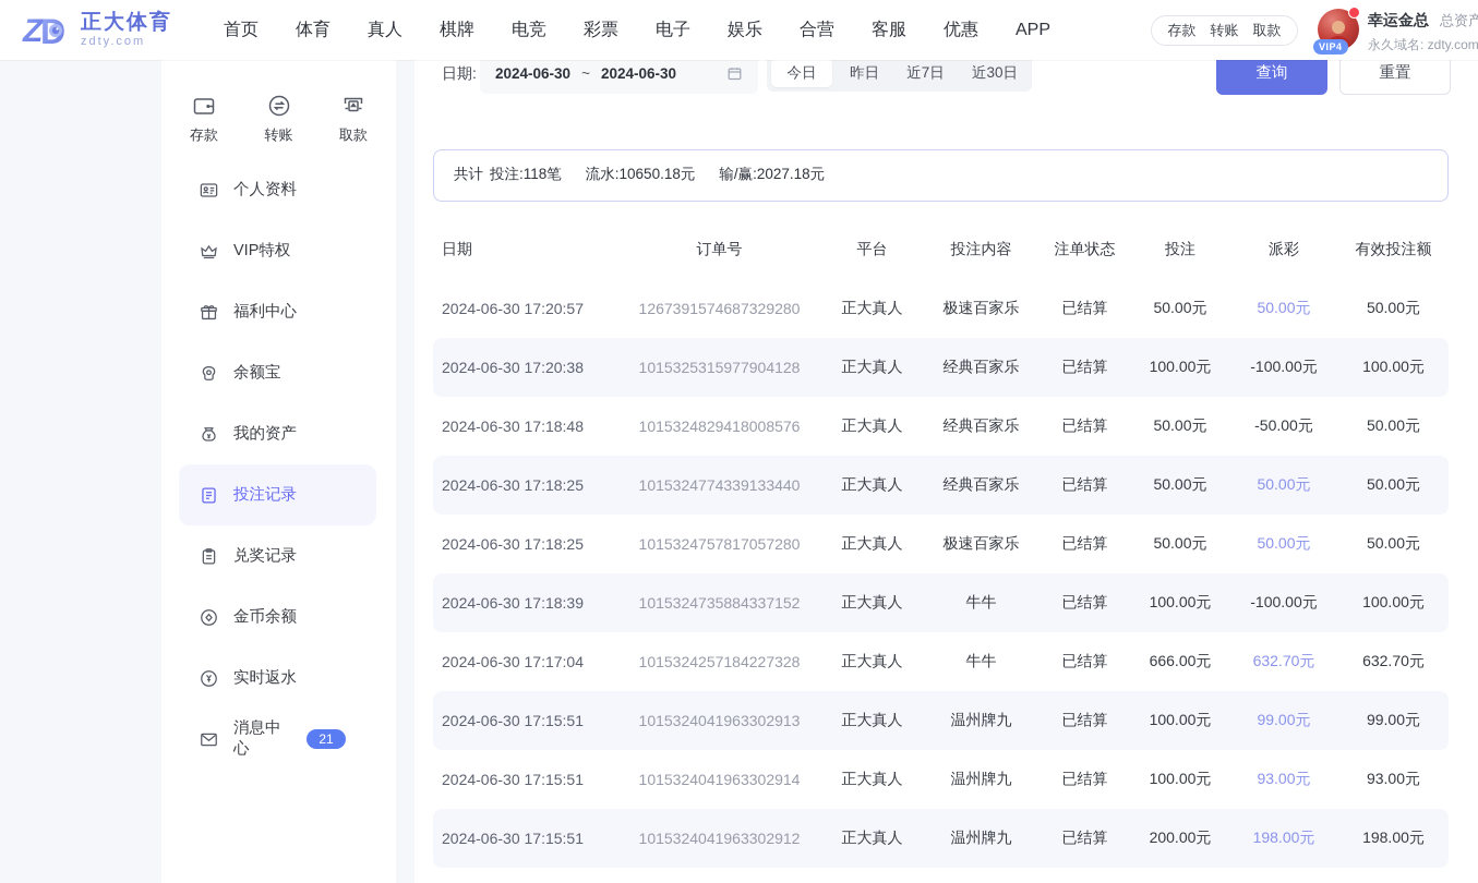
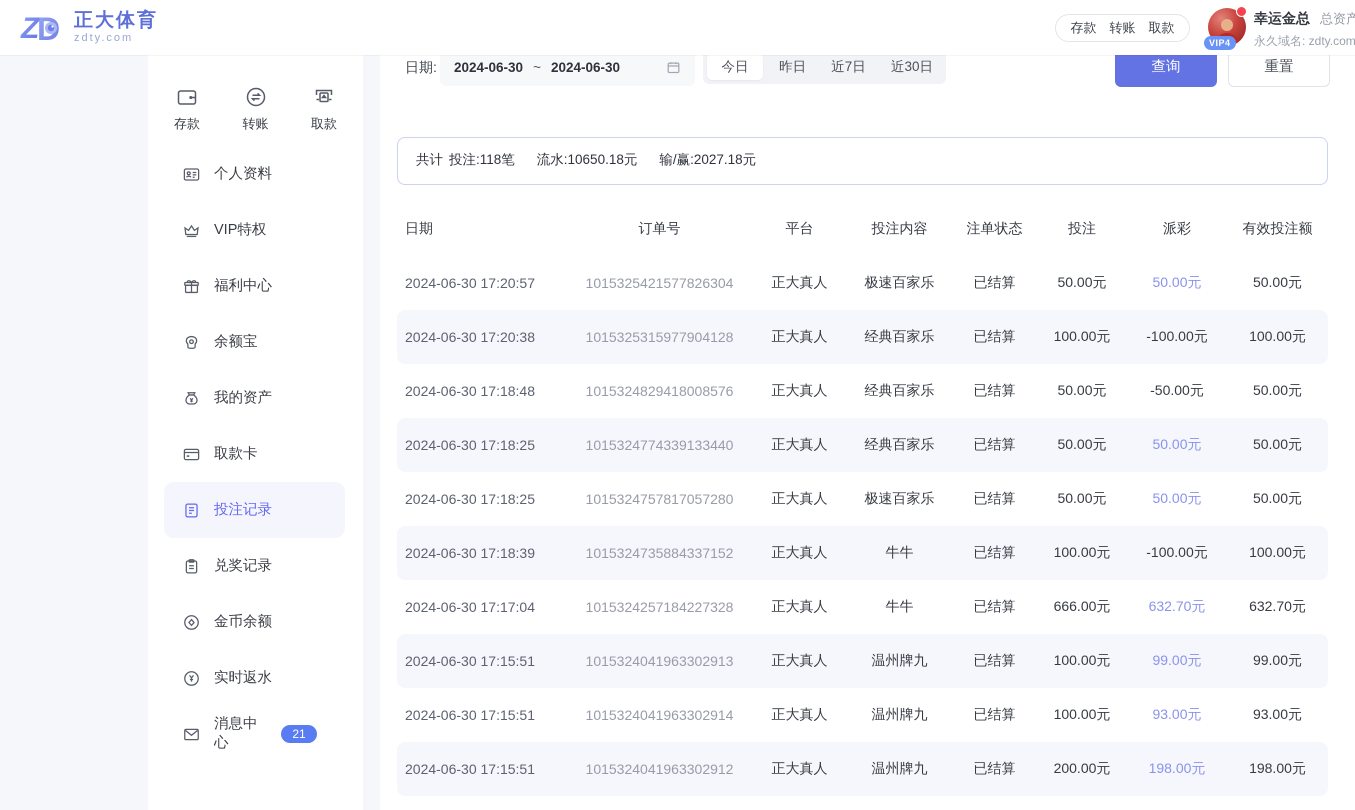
  日期:
  2024-06-30
  ~
  2024-06-30
  今日
  昨日
  近7日
  近30日
  查询
  重置
  共计
  投注:118笔
  流水:10650.18元
  输/赢:2027.18元
  日期
  订单号
  平台
  投注内容
  注单状态
  投注
  派彩
  有效投注额
  2024-06-30 17:20:57
- 1267391574687329280
+ 1015325421577826304
  正大真人
  极速百家乐
  已结算
  50.00元
  50.00元
  50.00元
  2024-06-30 17:20:38
  1015325315977904128
  正大真人
  经典百家乐
  已结算
  100.00元
  -100.00元
  100.00元
  2024-06-30 17:18:48
  1015324829418008576
  正大真人
  经典百家乐
  已结算
  50.00元
  -50.00元
  50.00元
  2024-06-30 17:18:25
  1015324774339133440
  正大真人
  经典百家乐
  已结算
  50.00元
  50.00元
  50.00元
  2024-06-30 17:18:25
  1015324757817057280
  正大真人
  极速百家乐
  已结算
  50.00元
  50.00元
  50.00元
  2024-06-30 17:18:39
  1015324735884337152
  正大真人
  牛牛
  已结算
  100.00元
  -100.00元
  100.00元
  2024-06-30 17:17:04
  1015324257184227328
  正大真人
  牛牛
  已结算
  666.00元
  632.70元
  632.70元
  2024-06-30 17:15:51
  1015324041963302913
  正大真人
  温州牌九
  已结算
  100.00元
  99.00元
  99.00元
  2024-06-30 17:15:51
  1015324041963302914
  正大真人
  温州牌九
  已结算
  100.00元
  93.00元
  93.00元
  2024-06-30 17:15:51
  1015324041963302912
  正大真人
  温州牌九
  已结算
  200.00元
  198.00元
  198.00元
  Z
  正大体育
  zdty.com
- 首页
- 体育
- 真人
- 棋牌
- 电竞
- 彩票
- 电子
- 娱乐
- 合营
- 客服
- 优惠
- APP
  存款
  转账
  取款
  VIP4
  幸运金总
  总资产
  永久域名: zdty.com
  存款
  转账
  取款
  个人资料
  VIP特权
  福利中心
  余额宝
  我的资产
+ 取款卡
  投注记录
  兑奖记录
  金币余额
  实时返水
  消息中心
  21
